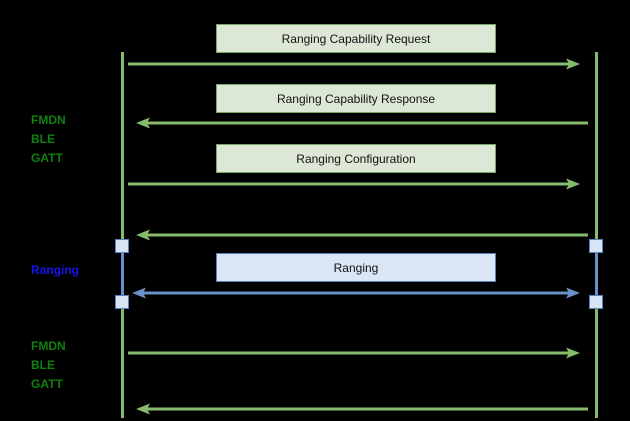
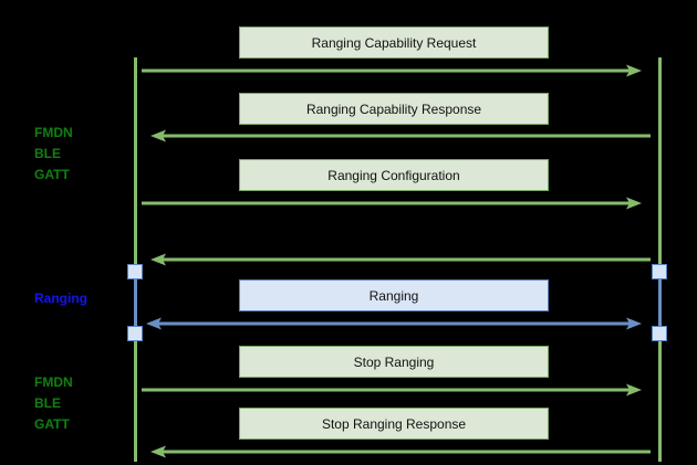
  FMDN
  BLE
  GATT
  Ranging
  FMDN
  BLE
  GATT
  Ranging Capability Request
  Ranging Capability Response
  Ranging Configuration
  Ranging
+ Stop Ranging
+ Stop Ranging Response
